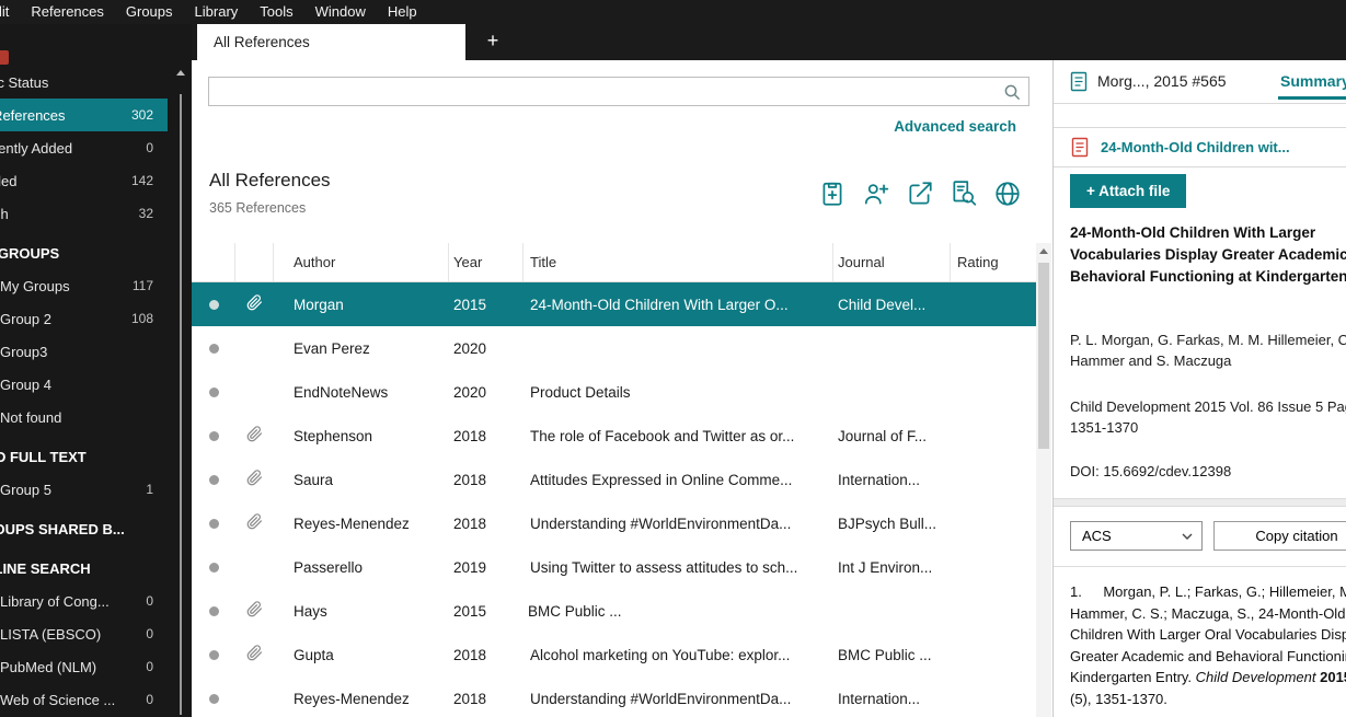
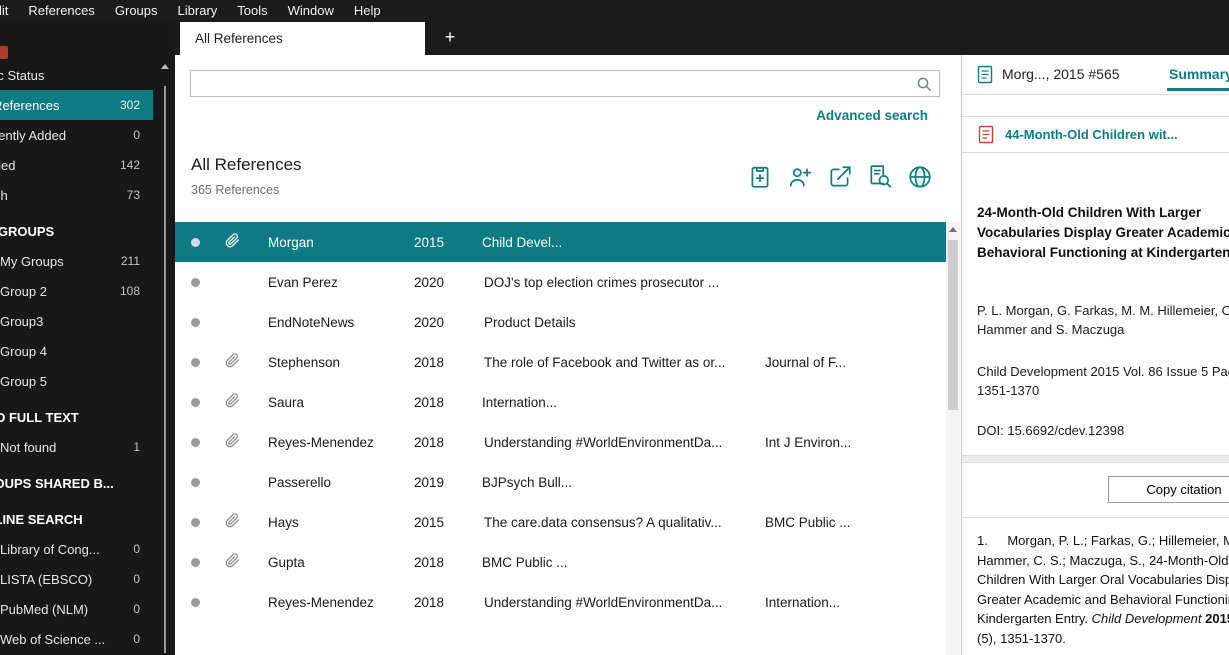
  References
  Groups
  Library
  Tools
  Window
  Help
  All References
  +
  c Status
  302
  ently Added
  0
  142
- 32
+ 73
  GROUPS
  My Groups
- 117
+ 211
  Group 2
  108
  Group3
  Group 4
- Not found
+ Group 5
  D FULL TEXT
- Group 5
+ Not found
  1
  UPS SHARED B...
  INE SEARCH
  Library of Cong...
  0
  LISTA (EBSCO)
  0
  PubMed (NLM)
  0
  Web of Science ...
  0
  Advanced search
  All References
  365 References
- Author
- Year
- Title
- Journal
- Rating
  Morgan
  2015
- 24-Month-Old Children With Larger O...
  Child Devel...
  Evan Perez
  2020
+ DOJ's top election crimes prosecutor ...
  EndNoteNews
  2020
  Product Details
  Stephenson
  2018
  The role of Facebook and Twitter as or...
  Journal of F...
  Saura
  2018
- Attitudes Expressed in Online Comme...
  Internation...
  Reyes-Menendez
  2018
  Understanding #WorldEnvironmentDa...
- BJPsych Bull...
+ Int J Environ...
  Passerello
  2019
- Using Twitter to assess attitudes to sch...
- Int J Environ...
+ BJPsych Bull...
  Hays
  2015
+ The care.data consensus? A qualitativ...
  BMC Public ...
  Gupta
  2018
- Alcohol marketing on YouTube: explor...
  BMC Public ...
  Reyes-Menendez
  2018
  Understanding #WorldEnvironmentDa...
  Internation...
  Morg..., 2015 #565
  Summar
- 24-Month-Old Children wit...
+ 44-Month-Old Children wit...
- + Attach file
  24-Month-Old Children With Larger Vocabularies Display Greater Academic Behavioral Functioning at Kindergarten
  P. L. Morgan, G. Farkas, M. M. Hillemeier, C Hammer and S. Maczuga
  Child Development 2015 Vol. 86 Issue 5 Pa 1351-1370
  DOI: 15.6692/cdev.12398
- ACS
  Copy citation
  1. Morgan, P. L.; Farkas, G.; Hillemeier, Hammer, C. S.; Maczuga, S., 24-Month-Old Children With Larger Oral Vocabularies Disp Greater Academic and Behavioral Functioni Kindergarten Entry. Child Development 201 (5), 1351-1370.
